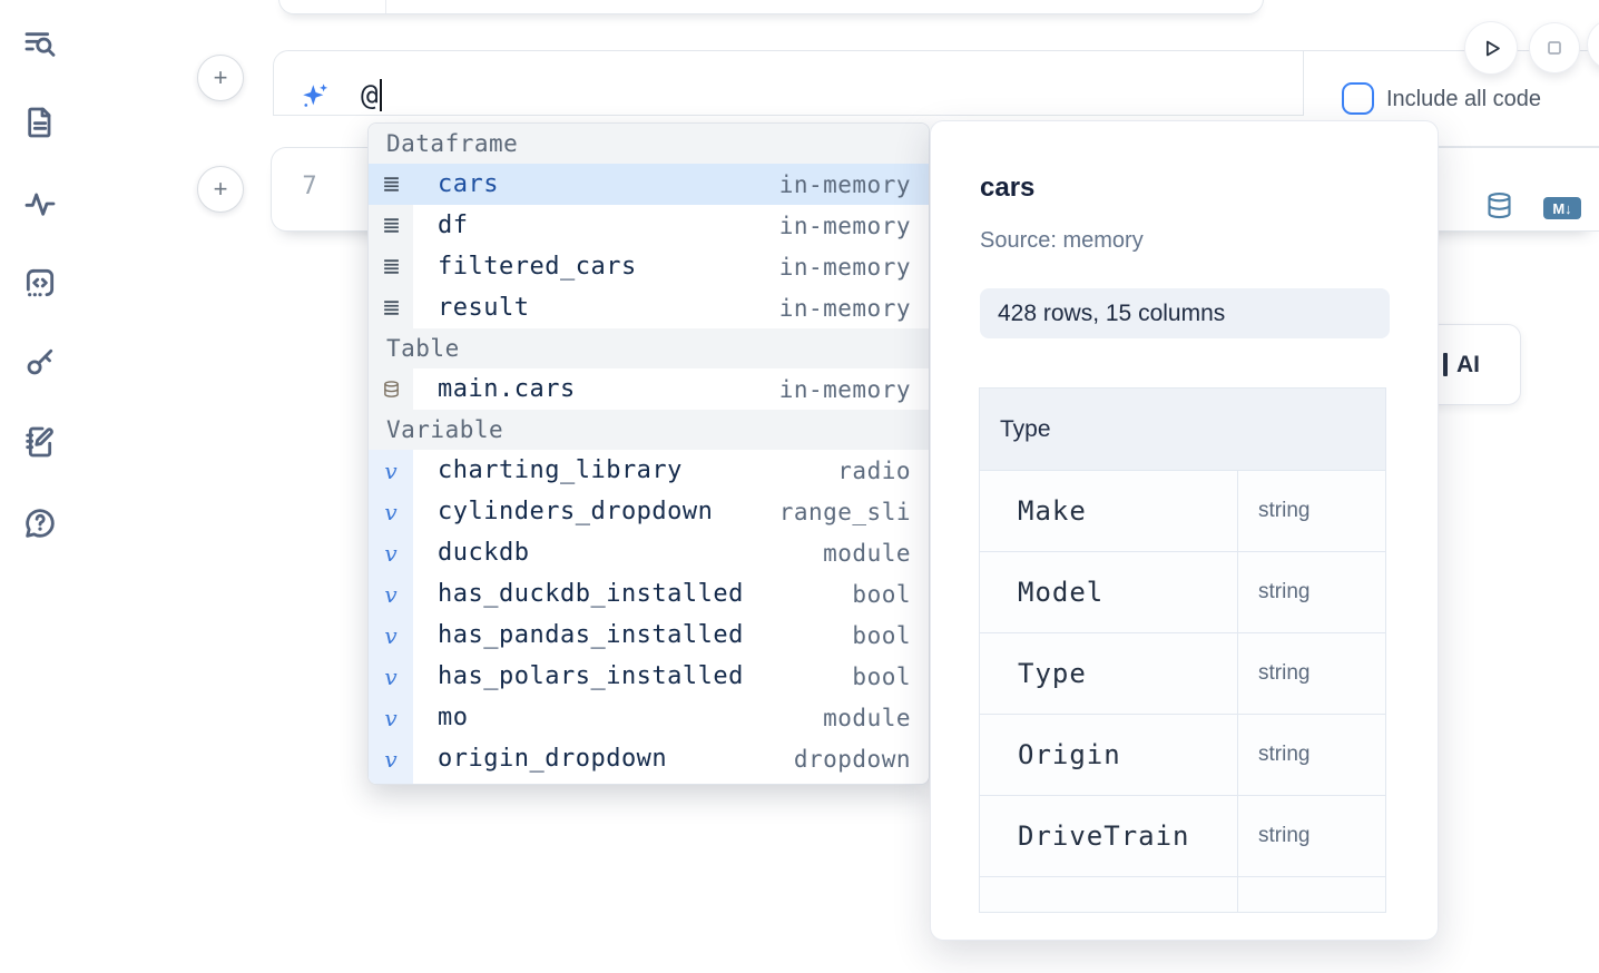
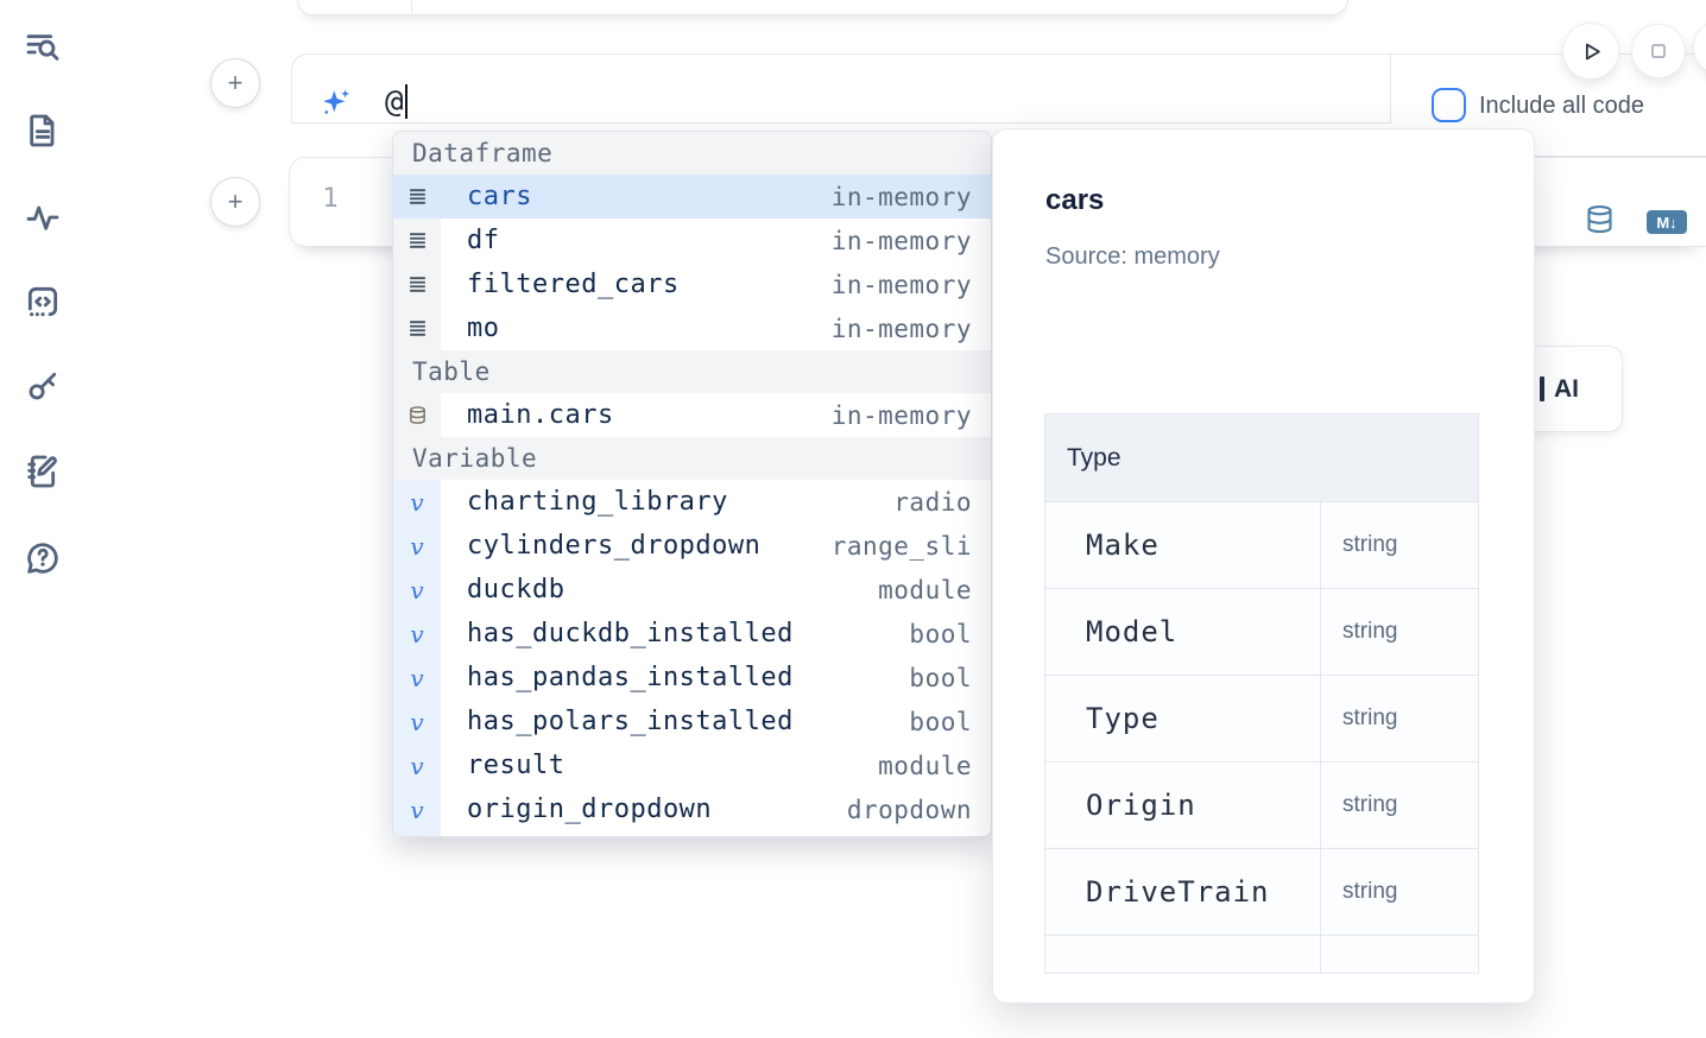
  +
  +
  @
  Include all code
- 7
+ 1
  M↓
  AI
  Dataframe
  cars
  in-memory
  df
  in-memory
  filtered_cars
  in-memory
- result
+ mo
  in-memory
  Table
  main.cars
  in-memory
  Variable
  v
  charting_library
  radio
  v
  cylinders_dropdown
  range_sli
  v
  duckdb
  module
  v
  has_duckdb_installed
  bool
  v
  has_pandas_installed
  bool
  v
  has_polars_installed
  bool
  v
- mo
+ result
  module
  v
  origin_dropdown
  dropdown
  cars
  Source: memory
- 428 rows, 15 columns
  Type
  Make
  string
  Model
  string
  Type
  string
  Origin
  string
  DriveTrain
  string
